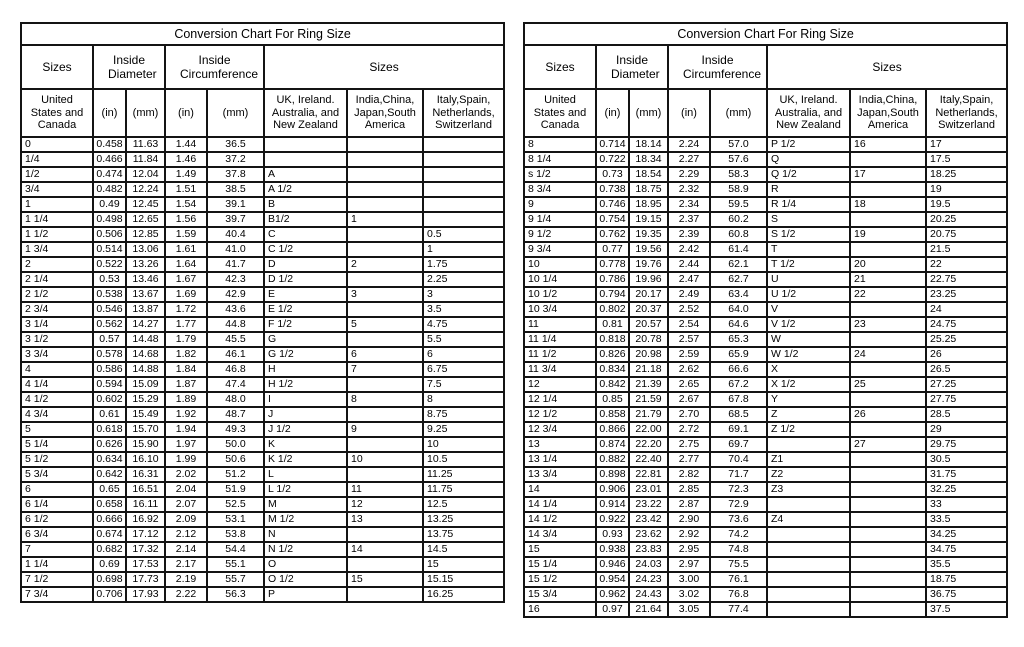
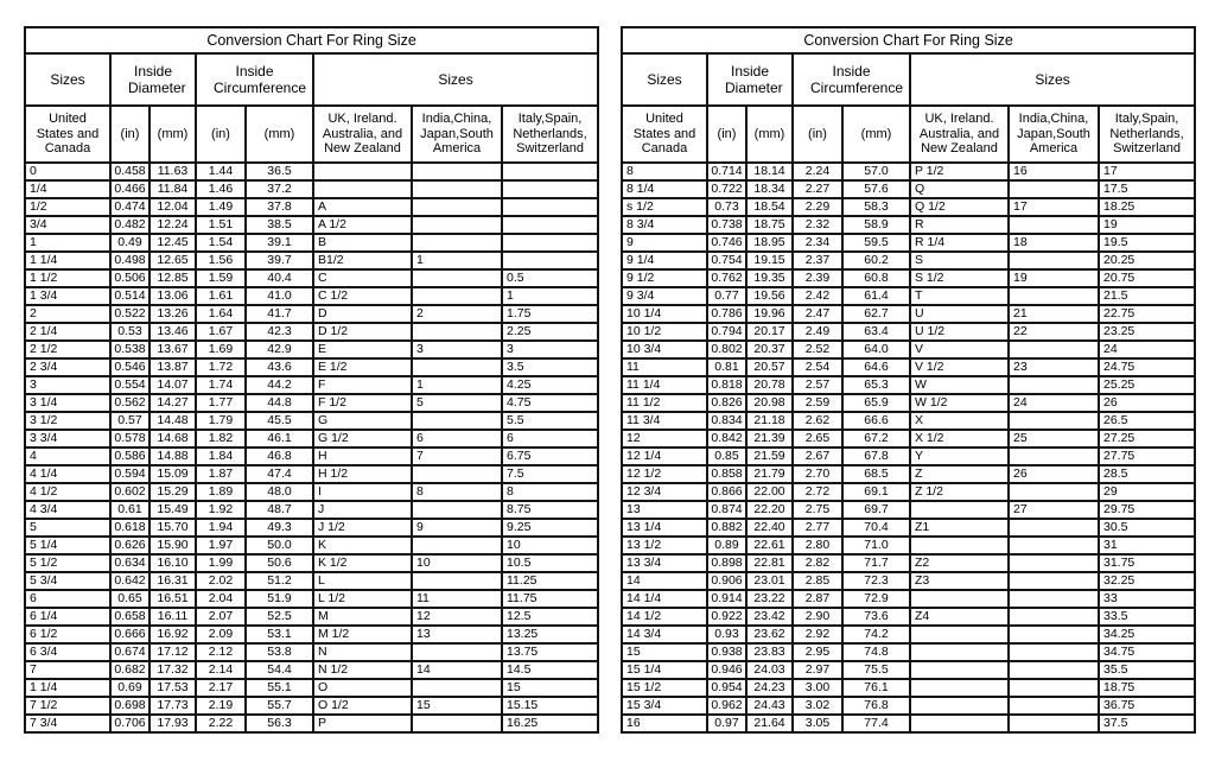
  Conversion Chart For Ring Size
  Sizes	Inside Diameter	Inside Circumference	Sizes
  United States and Canada	(in)	(mm)	(in)	(mm)	UK, Ireland. Australia, and New Zealand	India,China, Japan,South America	Italy,Spain, Netherlands, Switzerland
  0	0.458	11.63	1.44	36.5
  1/4	0.466	11.84	1.46	37.2
  1/2	0.474	12.04	1.49	37.8	A
  3/4	0.482	12.24	1.51	38.5	A 1/2
  1	0.49	12.45	1.54	39.1	B
  1 1/4	0.498	12.65	1.56	39.7	B1/2	1
  1 1/2	0.506	12.85	1.59	40.4	C		0.5
  1 3/4	0.514	13.06	1.61	41.0	C 1/2		1
  2	0.522	13.26	1.64	41.7	D	2	1.75
  2 1/4	0.53	13.46	1.67	42.3	D 1/2		2.25
  2 1/2	0.538	13.67	1.69	42.9	E	3	3
  2 3/4	0.546	13.87	1.72	43.6	E 1/2		3.5
+ 3	0.554	14.07	1.74	44.2	F	1	4.25
  3 1/4	0.562	14.27	1.77	44.8	F 1/2	5	4.75
  3 1/2	0.57	14.48	1.79	45.5	G		5.5
  3 3/4	0.578	14.68	1.82	46.1	G 1/2	6	6
  4	0.586	14.88	1.84	46.8	H	7	6.75
  4 1/4	0.594	15.09	1.87	47.4	H 1/2		7.5
  4 1/2	0.602	15.29	1.89	48.0	I	8	8
  4 3/4	0.61	15.49	1.92	48.7	J		8.75
  5	0.618	15.70	1.94	49.3	J 1/2	9	9.25
  5 1/4	0.626	15.90	1.97	50.0	K		10
  5 1/2	0.634	16.10	1.99	50.6	K 1/2	10	10.5
  5 3/4	0.642	16.31	2.02	51.2	L		11.25
  6	0.65	16.51	2.04	51.9	L 1/2	11	11.75
  6 1/4	0.658	16.11	2.07	52.5	M	12	12.5
  6 1/2	0.666	16.92	2.09	53.1	M 1/2	13	13.25
  6 3/4	0.674	17.12	2.12	53.8	N		13.75
  7	0.682	17.32	2.14	54.4	N 1/2	14	14.5
  1 1/4	0.69	17.53	2.17	55.1	O		15
  7 1/2	0.698	17.73	2.19	55.7	O 1/2	15	15.15
  7 3/4	0.706	17.93	2.22	56.3	P		16.25
  Conversion Chart For Ring Size
  Sizes	Inside Diameter	Inside Circumference	Sizes
  United States and Canada	(in)	(mm)	(in)	(mm)	UK, Ireland. Australia, and New Zealand	India,China, Japan,South America	Italy,Spain, Netherlands, Switzerland
  8	0.714	18.14	2.24	57.0	P 1/2	16	17
  8 1/4	0.722	18.34	2.27	57.6	Q		17.5
  s 1/2	0.73	18.54	2.29	58.3	Q 1/2	17	18.25
  8 3/4	0.738	18.75	2.32	58.9	R		19
  9	0.746	18.95	2.34	59.5	R 1/4	18	19.5
  9 1/4	0.754	19.15	2.37	60.2	S		20.25
  9 1/2	0.762	19.35	2.39	60.8	S 1/2	19	20.75
  9 3/4	0.77	19.56	2.42	61.4	T		21.5
- 10	0.778	19.76	2.44	62.1	T 1/2	20	22
  10 1/4	0.786	19.96	2.47	62.7	U	21	22.75
  10 1/2	0.794	20.17	2.49	63.4	U 1/2	22	23.25
  10 3/4	0.802	20.37	2.52	64.0	V		24
  11	0.81	20.57	2.54	64.6	V 1/2	23	24.75
  11 1/4	0.818	20.78	2.57	65.3	W		25.25
  11 1/2	0.826	20.98	2.59	65.9	W 1/2	24	26
  11 3/4	0.834	21.18	2.62	66.6	X		26.5
  12	0.842	21.39	2.65	67.2	X 1/2	25	27.25
  12 1/4	0.85	21.59	2.67	67.8	Y		27.75
  12 1/2	0.858	21.79	2.70	68.5	Z	26	28.5
  12 3/4	0.866	22.00	2.72	69.1	Z 1/2		29
  13	0.874	22.20	2.75	69.7		27	29.75
  13 1/4	0.882	22.40	2.77	70.4	Z1		30.5
+ 13 1/2	0.89	22.61	2.80	71.0			31
  13 3/4	0.898	22.81	2.82	71.7	Z2		31.75
  14	0.906	23.01	2.85	72.3	Z3		32.25
  14 1/4	0.914	23.22	2.87	72.9			33
  14 1/2	0.922	23.42	2.90	73.6	Z4		33.5
  14 3/4	0.93	23.62	2.92	74.2			34.25
  15	0.938	23.83	2.95	74.8			34.75
  15 1/4	0.946	24.03	2.97	75.5			35.5
  15 1/2	0.954	24.23	3.00	76.1			18.75
  15 3/4	0.962	24.43	3.02	76.8			36.75
  16	0.97	21.64	3.05	77.4			37.5
